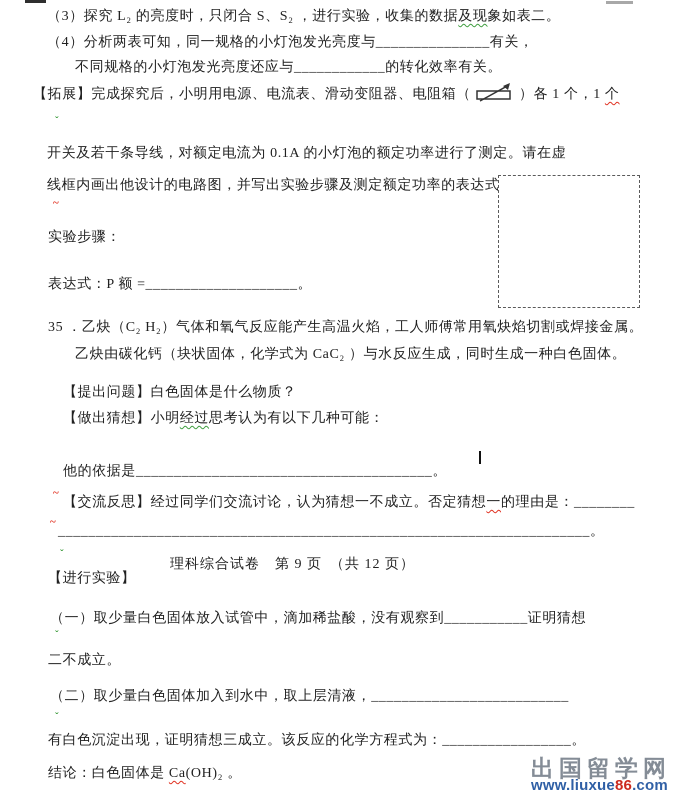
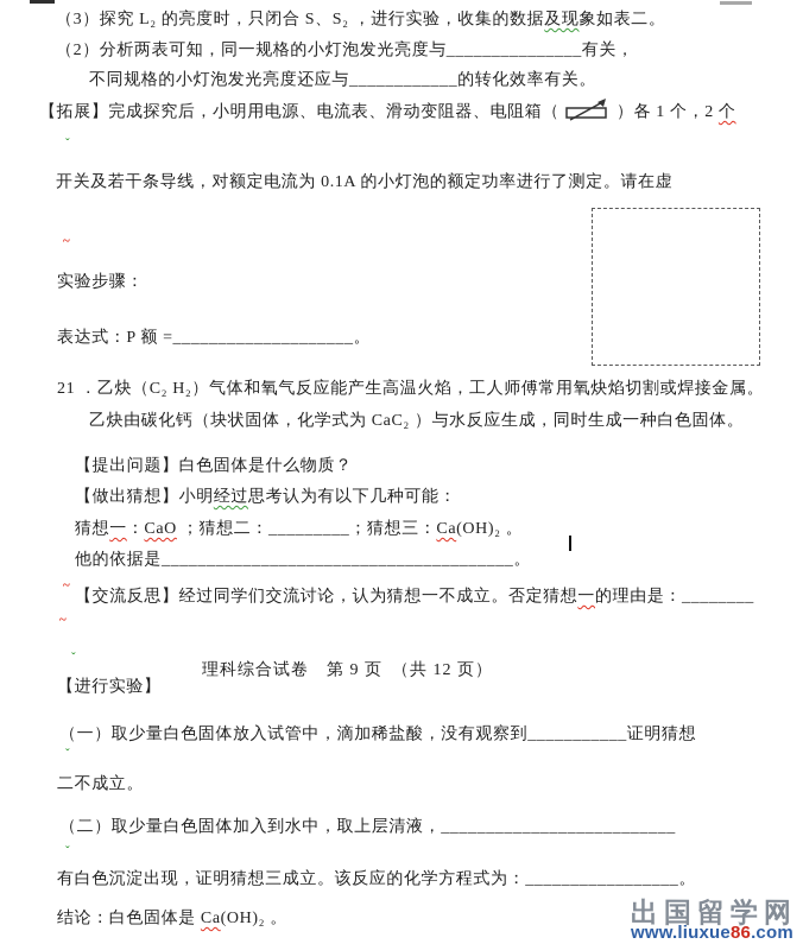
  （3）探究 L₂ 的亮度时，只闭合 S、S₂ ，进行实验，收集的数据及现象如表二。
- （4）分析两表可知，同一规格的小灯泡发光亮度与_______________有关，
+ （2）分析两表可知，同一规格的小灯泡发光亮度与_______________有关，
  不同规格的小灯泡发光亮度还应与____________的转化效率有关。
- 【拓展】完成探究后，小明用电源、电流表、滑动变阻器、电阻箱（ ）各 1 个，1 个
+ 【拓展】完成探究后，小明用电源、电流表、滑动变阻器、电阻箱（ ）各 1 个，2 个
  开关及若干条导线，对额定电流为 0.1A 的小灯泡的额定功率进行了测定。请在虚
- 线框内画出他设计的电路图，并写出实验步骤及测定额定功率的表达式
  ~
  实验步骤：
  表达式：P 额 =____________________。
- 35 ．乙炔（C₂ H₂）气体和氧气反应能产生高温火焰，工人师傅常用氧炔焰切割或焊接金属。
+ 21 ．乙炔（C₂ H₂）气体和氧气反应能产生高温火焰，工人师傅常用氧炔焰切割或焊接金属。
  乙炔由碳化钙（块状固体，化学式为 CaC₂ ）与水反应生成，同时生成一种白色固体。
  【提出问题】白色固体是什么物质？
  【做出猜想】小明经过思考认为有以下几种可能：
+ 猜想一：CaO ；猜想二：_________；猜想三：Ca(OH)₂ 。
  他的依据是_______________________________________。
  ~
  【交流反思】经过同学们交流讨论，认为猜想一不成立。否定猜想一的理由是：________
  ~
- ______________________________________________________________________。
  理科综合试卷 第 9 页
  （共 12 页）
  【进行实验】
  （一）取少量白色固体放入试管中，滴加稀盐酸，没有观察到___________证明猜想
  二不成立。
  （二）取少量白色固体加入到水中，取上层清液，__________________________
  有白色沉淀出现，证明猜想三成立。该反应的化学方程式为：_________________。
  结论：白色固体是 Ca(OH)₂ 。
  ˇ
  ˇ
  ˇ
  ˇ
  出国留学网
  www.liuxue86.com
